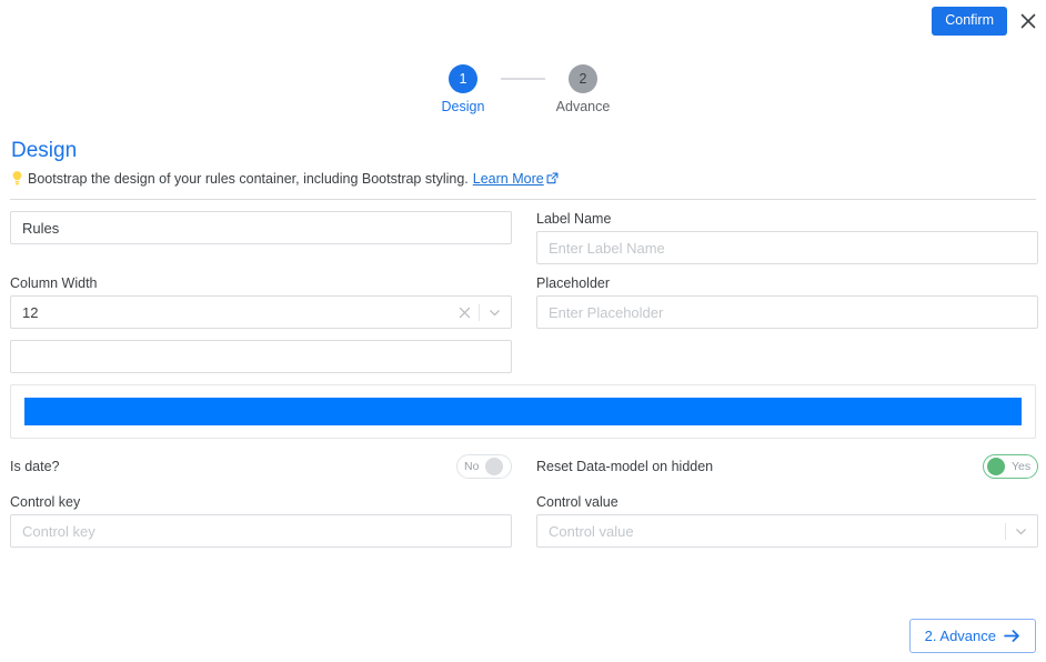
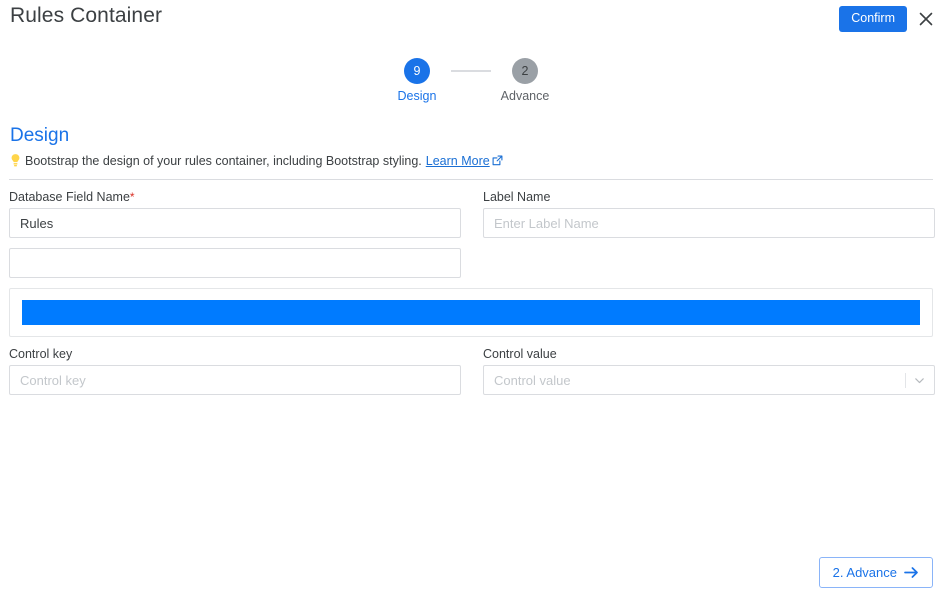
+ Rules Container
  Confirm
- 1
+ 9
  Design
  2
  Advance
  Design
  Bootstrap the design of your rules container, including Bootstrap styling.
  Learn More
+ Database Field Name*
  Rules
  Label Name
  Enter Label Name
- Column Width
- 12
- Placeholder
- Enter Placeholder
- Is date?
- No
- Reset Data-model on hidden
- Yes
  Control key
  Control key
  Control value
  Control value
  2. Advance
